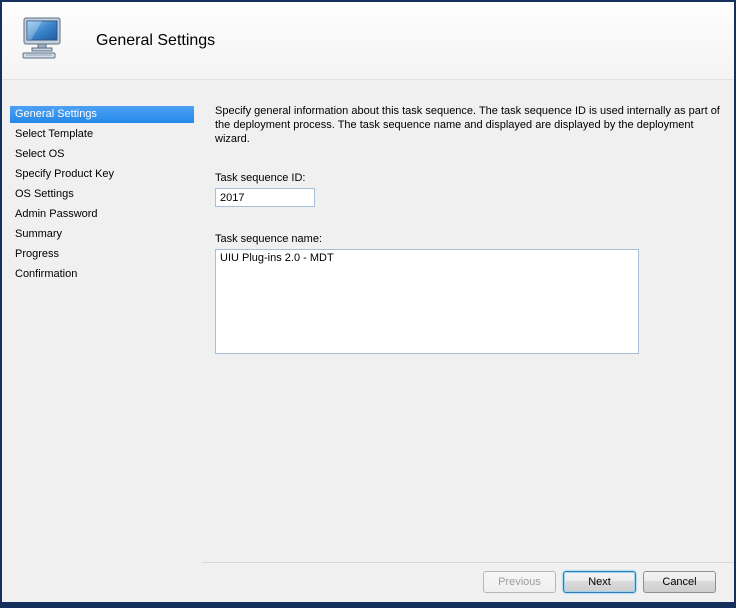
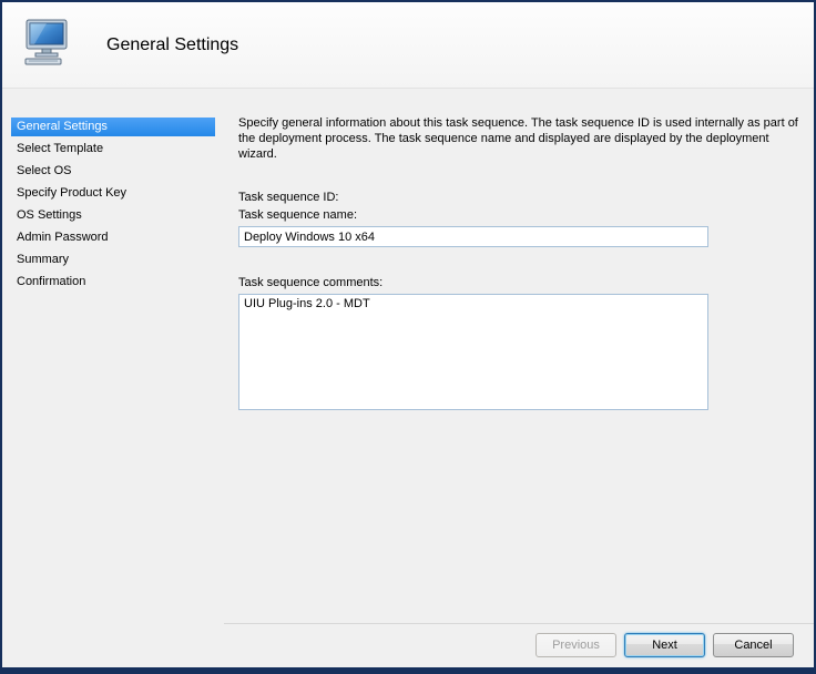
  General Settings
  General Settings
  Select Template
  Select OS
  Specify Product Key
  OS Settings
  Admin Password
  Summary
- Progress
  Confirmation
  Specify general information about this task sequence. The task sequence ID is used internally as part of the deployment process. The task sequence name and displayed are displayed by the deployment wizard.
  Task sequence ID:
- 2017
  Task sequence name:
+ Deploy Windows 10 x64
+ Task sequence comments:
  UIU Plug-ins 2.0 - MDT
  Previous
  Next
  Cancel
